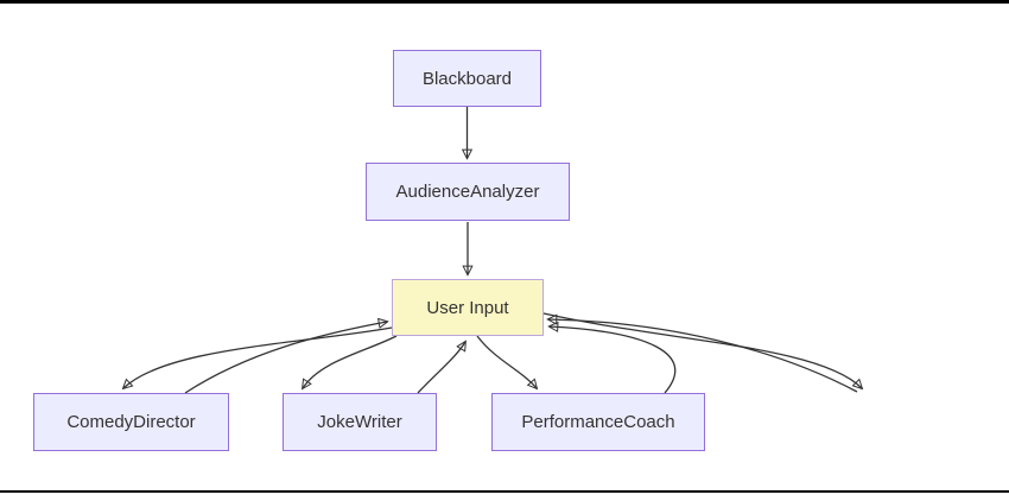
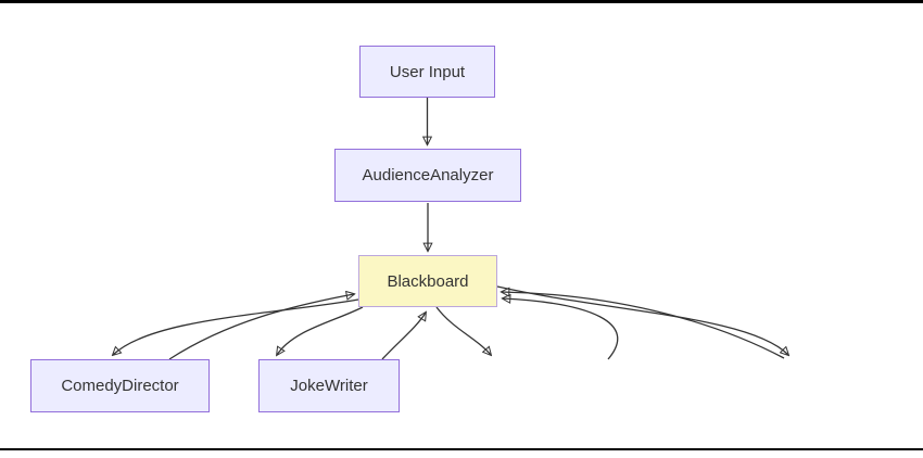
- Blackboard
+ User Input
  AudienceAnalyzer
- User Input
+ Blackboard
  ComedyDirector
  JokeWriter
- PerformanceCoach
